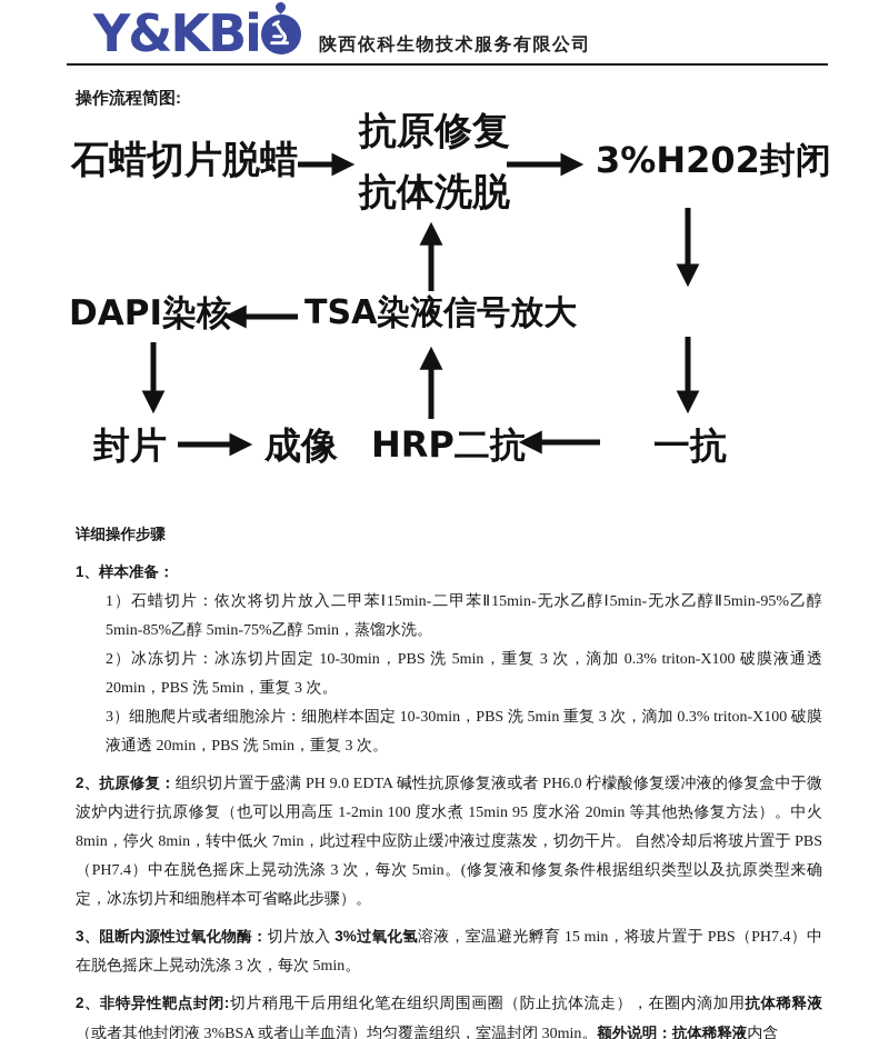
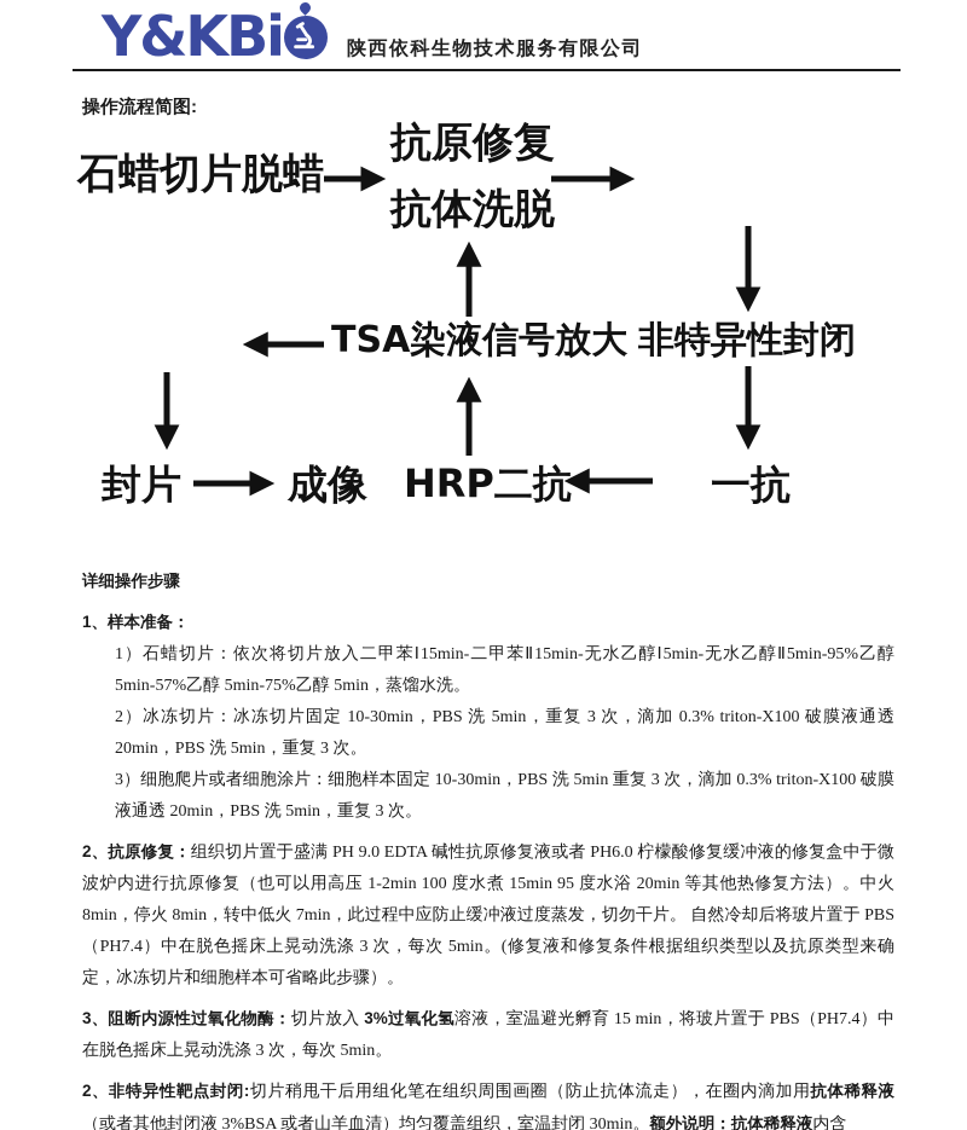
  Y&KBi
  陕西依科生物技术服务有限公司
  操作流程简图:
  石蜡切片脱蜡
  抗原修复
  抗体洗脱
- 3%H202封闭
- DAPI染核
  TSA染液信号放大
+ 非特异性封闭
  封片
  成像
  HRP二抗
  一抗
  详细操作步骤
  1、样本准备：
- 1）石蜡切片：依次将切片放入二甲苯Ⅰ15min-二甲苯Ⅱ15min-无水乙醇Ⅰ5min-无水乙醇Ⅱ5min-95%乙醇 5min-85%乙醇 5min-75%乙醇 5min，蒸馏水洗。
+ 1）石蜡切片：依次将切片放入二甲苯Ⅰ15min-二甲苯Ⅱ15min-无水乙醇Ⅰ5min-无水乙醇Ⅱ5min-95%乙醇 5min-57%乙醇 5min-75%乙醇 5min，蒸馏水洗。
  2）冰冻切片：冰冻切片固定 10-30min，PBS 洗 5min，重复 3 次，滴加 0.3% triton-X100 破膜液通透 20min，PBS 洗 5min，重复 3 次。
  3）细胞爬片或者细胞涂片：细胞样本固定 10-30min，PBS 洗 5min 重复 3 次，滴加 0.3% triton-X100 破膜液通透 20min，PBS 洗 5min，重复 3 次。
  2、抗原修复：组织切片置于盛满 PH 9.0 EDTA 碱性抗原修复液或者 PH6.0 柠檬酸修复缓冲液的修复盒中于微波炉内进行抗原修复（也可以用高压 1-2min 100 度水煮 15min 95 度水浴 20min 等其他热修复方法）。中火 8min，停火 8min，转中低火 7min，此过程中应防止缓冲液过度蒸发，切勿干片。 自然冷却后将玻片置于 PBS（PH7.4）中在脱色摇床上晃动洗涤 3 次，每次 5min。(修复液和修复条件根据组织类型以及抗原类型来确定，冰冻切片和细胞样本可省略此步骤）。
  3、阻断内源性过氧化物酶：切片放入 3%过氧化氢溶液，室温避光孵育 15 min，将玻片置于 PBS（PH7.4）中在脱色摇床上晃动洗涤 3 次，每次 5min。
  2、非特异性靶点封闭:切片稍甩干后用组化笔在组织周围画圈（防止抗体流走），在圈内滴加用抗体稀释液（或者其他封闭液 3%BSA 或者山羊血清）均匀覆盖组织，室温封闭 30min。额外说明：抗体稀释液内含
